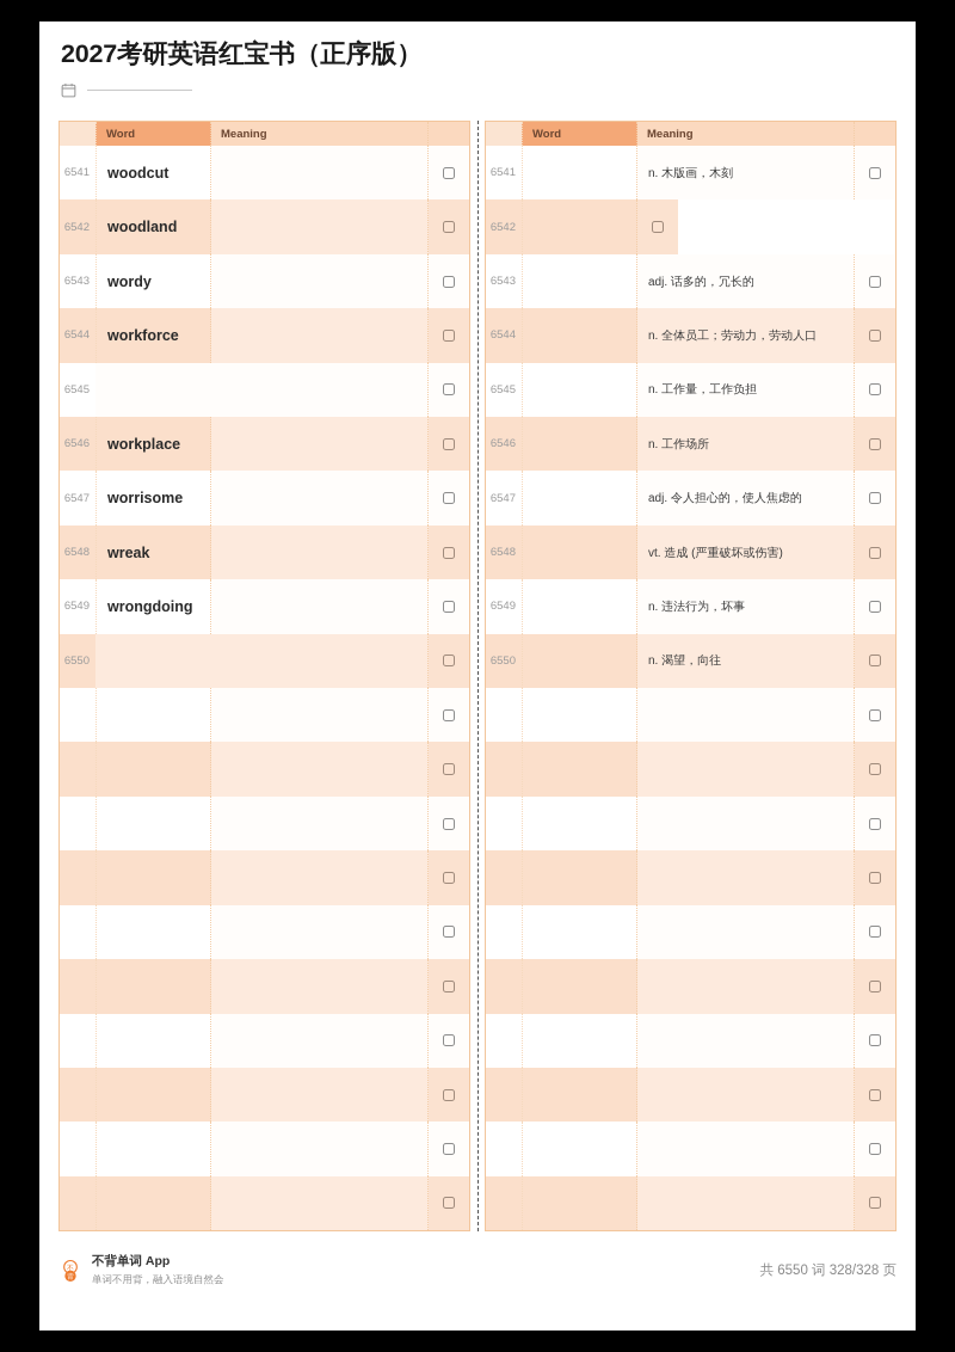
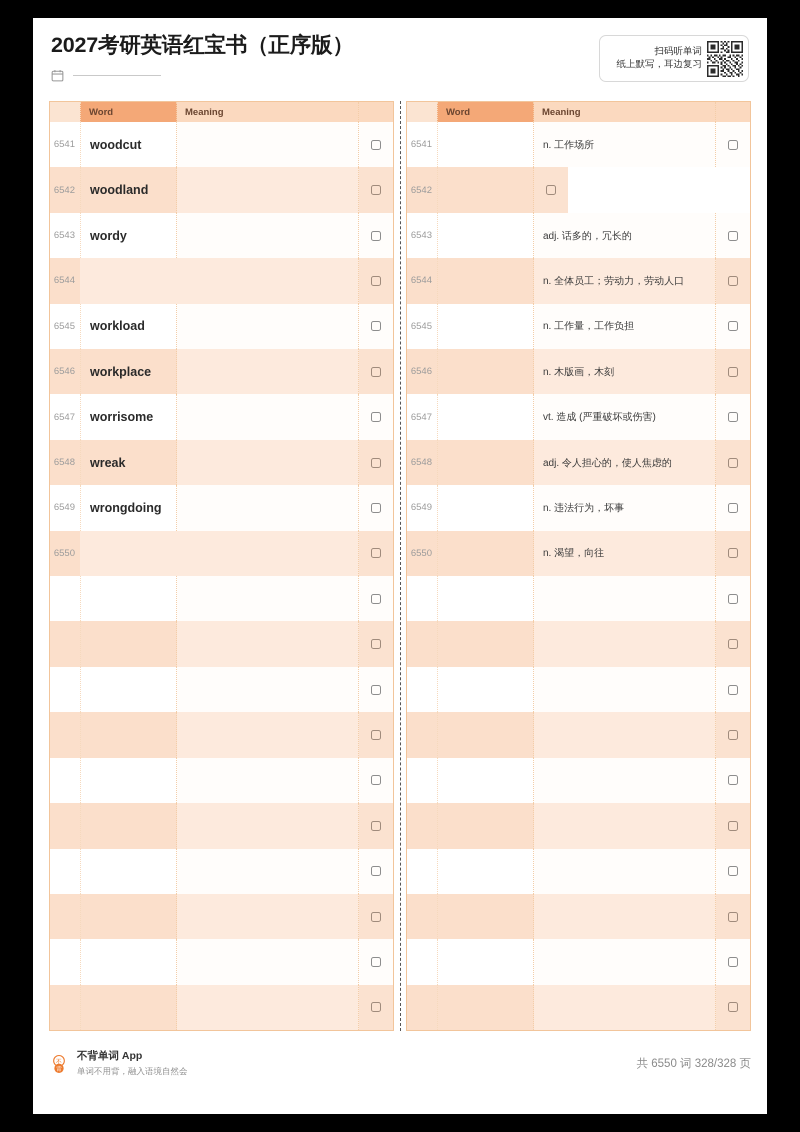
  2027考研英语红宝书（正序版）
+ 扫码听单词
+ 纸上默写，耳边复习
  Word
  Meaning
  6541
  woodcut
  6542
  woodland
  6543
  wordy
  6544
- workforce
  6545
+ workload
  6546
  workplace
  6547
  worrisome
  6548
  wreak
  6549
  wrongdoing
  6550
  Word
  Meaning
  6541
- n. 木版画，木刻
+ n. 工作场所
  6542
  6543
  adj. 话多的，冗长的
  6544
  n. 全体员工；劳动力，劳动人口
  6545
  n. 工作量，工作负担
  6546
- n. 工作场所
+ n. 木版画，木刻
  6547
- adj. 令人担心的，使人焦虑的
+ vt. 造成 (严重破坏或伤害)
  6548
- vt. 造成 (严重破坏或伤害)
+ adj. 令人担心的，使人焦虑的
  6549
  n. 违法行为，坏事
  6550
  n. 渴望，向往
  不背单词 App
  单词不用背，融入语境自然会
  共 6550 词 328/328 页
